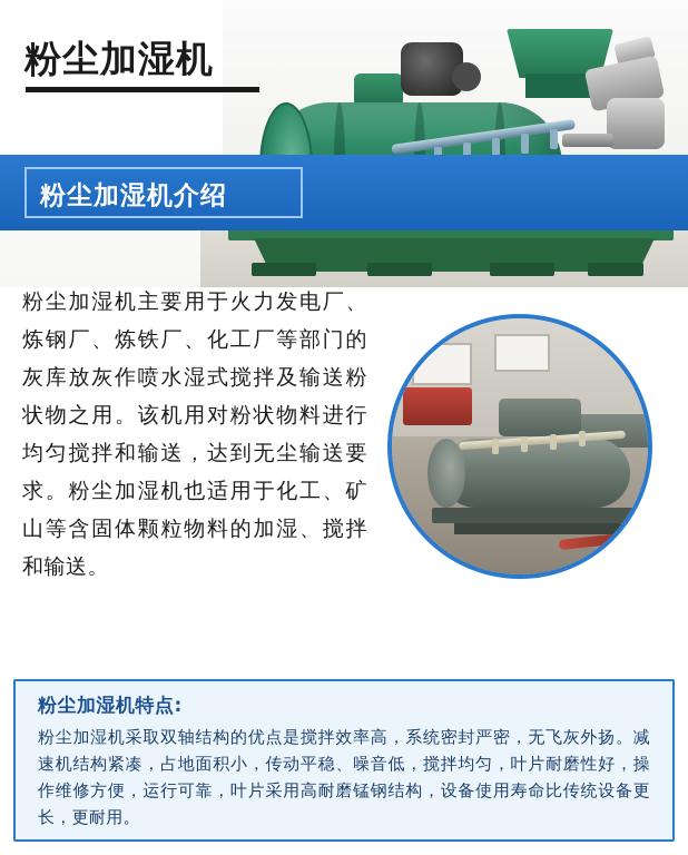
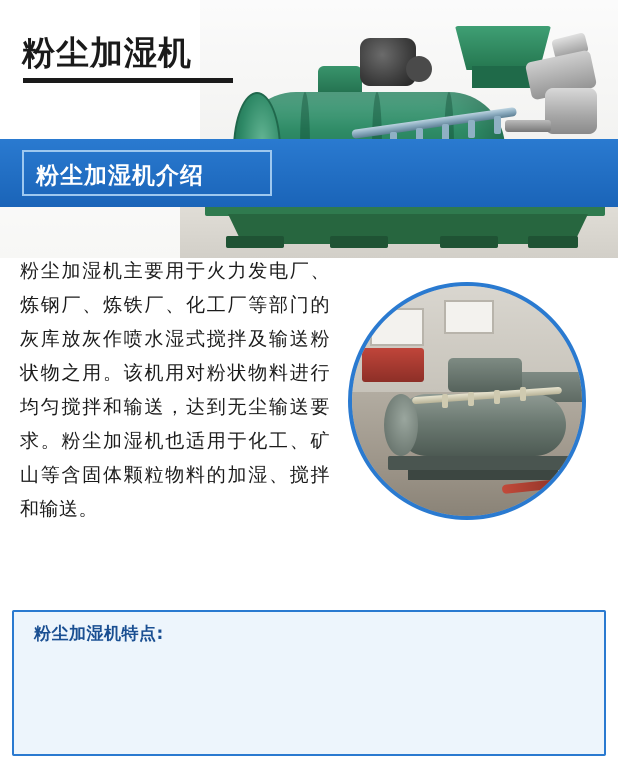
  粉尘加湿机
  粉尘加湿机介绍
  粉尘加湿机主要用于火力发电厂、炼钢厂、炼铁厂、化工厂等部门的灰库放灰作喷水湿式搅拌及输送粉状物之用。该机用对粉状物料进行均匀搅拌和输送，达到无尘输送要求。粉尘加湿机也适用于化工、矿山等含固体颗粒物料的加湿、搅拌和输送。
  粉尘加湿机特点:
- 粉尘加湿机采取双轴结构的优点是搅拌效率高，系统密封严密，无飞灰外扬。减速机结构紧凑，占地面积小，传动平稳、噪音低，搅拌均匀，叶片耐磨性好，操作维修方便，运行可靠，叶片采用高耐磨锰钢结构，设备使用寿命比传统设备更长，更耐用。
